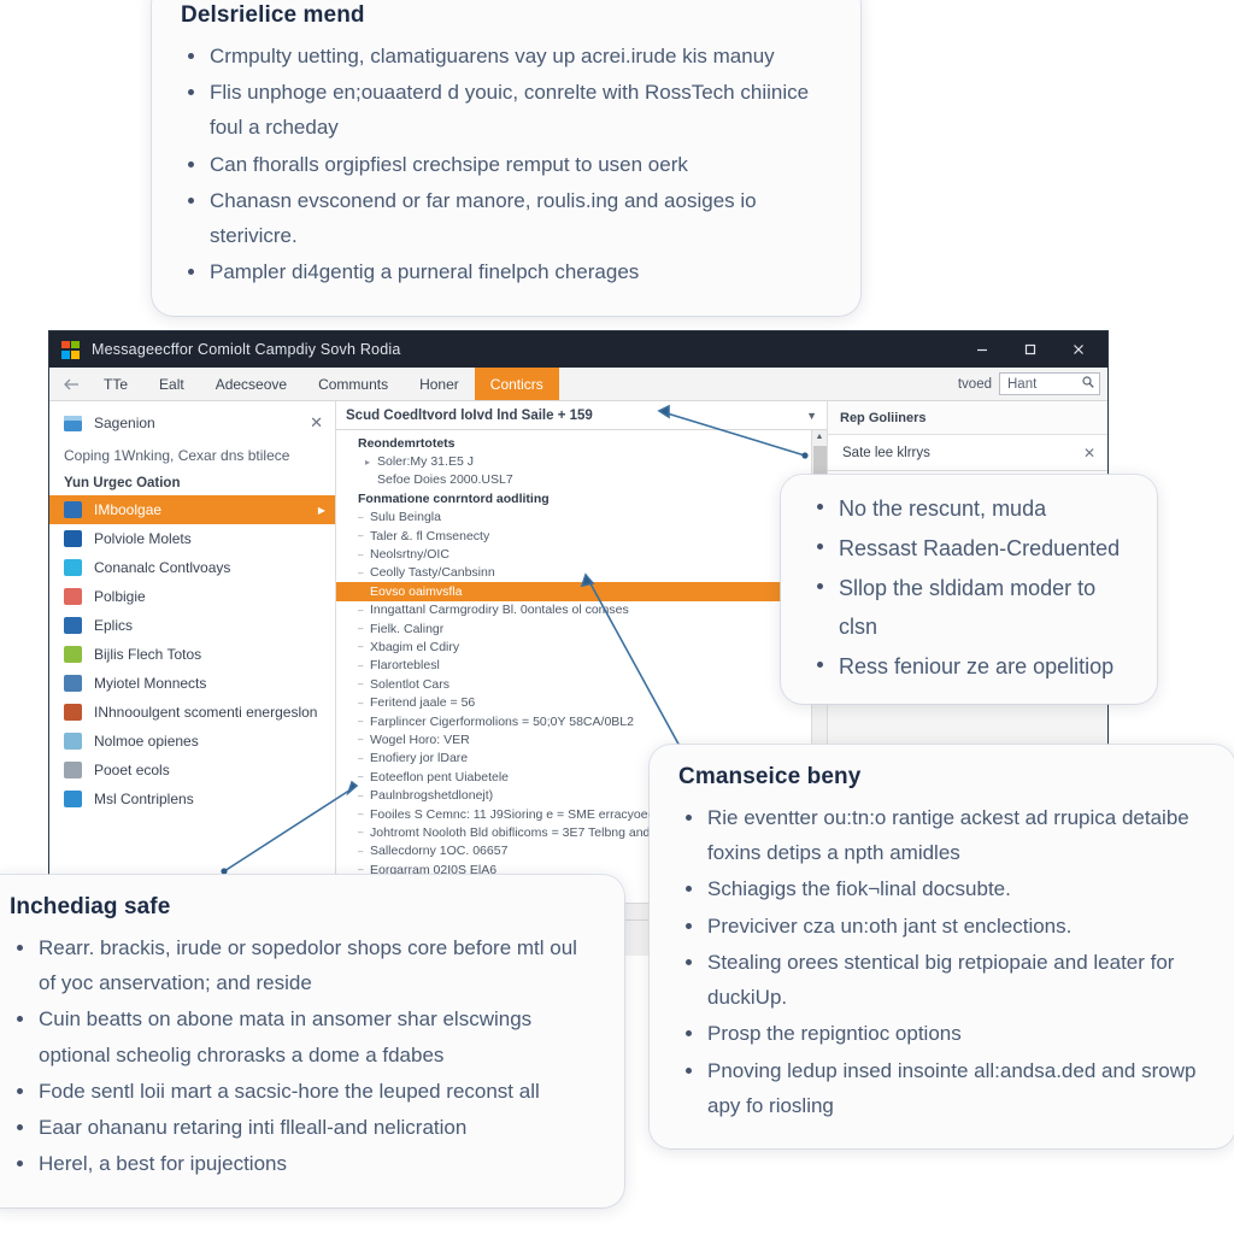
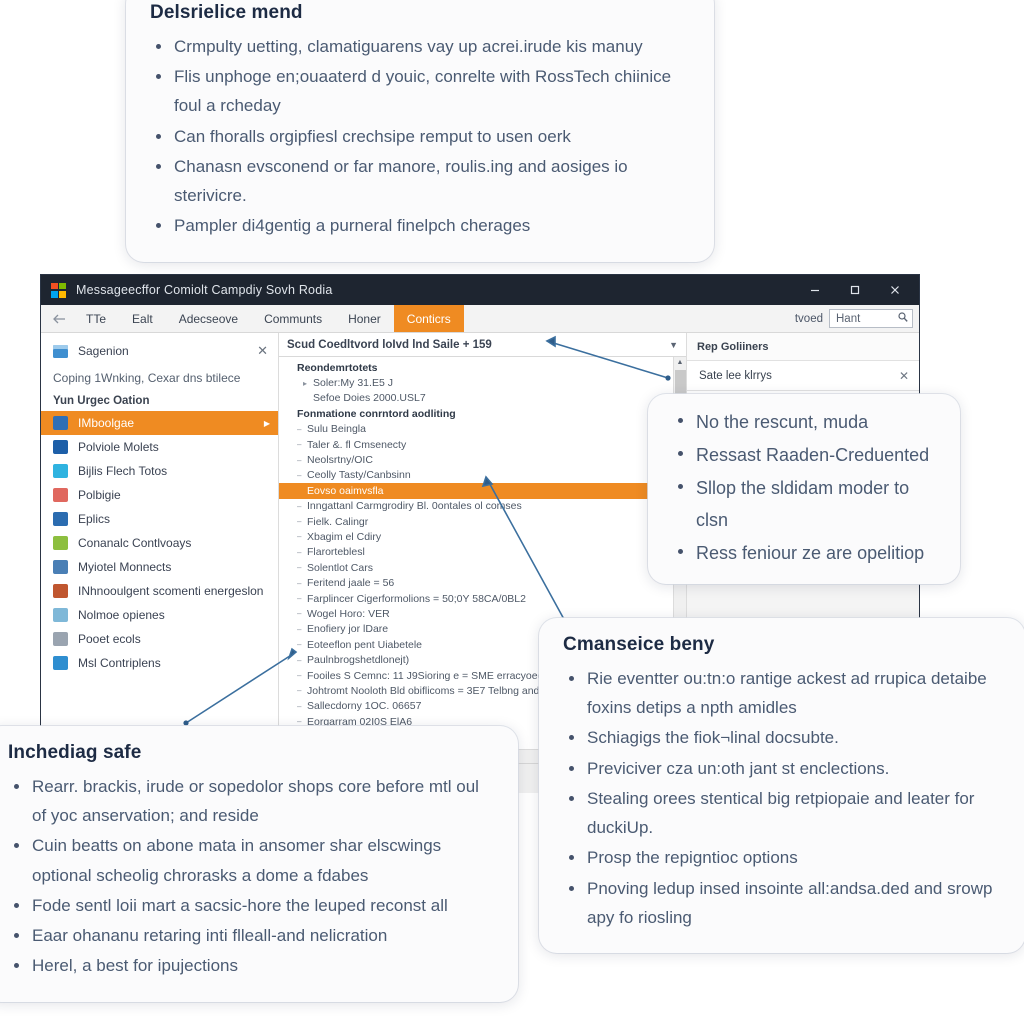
  Messageecffor Comiolt Campdiy Sovh Rodia
  TTe
  Ealt
  Adecseove
  Communts
  Honer
  Conticrs
  tvoed
  Hant
  Sagenion
  ✕
  Coping 1Wnking, Cexar dns btilece
  Yun Urgec Oation
  IMboolgae
  ▶
  Polviole Molets
- Conanalc Contlvoays
+ Bijlis Flech Totos
  Polbigie
  Eplics
- Bijlis Flech Totos
+ Conanalc Contlvoays
  Myiotel Monnects
  INhnooulgent scomenti energeslon
  Nolmoe opienes
  Pooet ecols
  Msl Contriplens
  Scud Coedltvord loIvd lnd Saile + 159
  ▼
  Reondemrtotets
  ▸
  Soler:My 31.E5 J
  Sefoe Doies 2000.USL7
  Fonmatione conrntord aodliting
  –
  Sulu Beingla
  –
  Taler &. fl Cmsenecty
  –
  Neolsrtny/OIC
  –
  Ceolly Tasty/Canbsinn
  Eovso oaimvsfla
  –
  Inngattanl Carmgrodiry Bl. 0ontales ol comses
  –
  Fielk. Calingr
  –
  Xbagim el Cdiry
  –
  Flarorteblesl
  –
  Solentlot Cars
  –
  Feritend jaale = 56
  –
  Farplincer Cigerformolions = 50;0Y 58CA/0BL2
  –
  Wogel Horo: VER
  –
  Enofiery jor lDare
  –
  Eoteeflon pent Uiabetele
  –
  Paulnbrogshetdlonejt)
  –
  Fooiles S Cemnc: 11 J9Sioring e = SME erracyoe
  –
  Johtromt Nooloth Bld obiflicoms = 3E7 Telbng and
  –
  Sallecdorny 1OC. 06657
  –
  Eorgarram 02I0S ElA6
  Rep Goliiners
  Sate lee klrrys
  ✕
  Delsrielice mend
  Crmpulty uetting, clamatiguarens vay up acrei.irude kis manuy
  Flis unphoge en;ouaaterd d youic, conrelte with RossTech chiinice foul a rcheday
  Can fhoralls orgipfiesl crechsipe remput to usen oerk
  Chanasn evsconend or far manore, roulis.ing and aosiges io sterivicre.
  Pampler di4gentig a purneral finelpch cherages
  No the rescunt, muda
  Ressast Raaden-Creduented
  Sllop the sldidam moder to clsn
  Ress feniour ze are opelitiop
  Cmanseice beny
  Rie eventter ou:tn:o rantige ackest ad rrupica detaibe foxins detips a npth amidles
  Schiagigs the fiok¬linal docsubte.
  Previciver cza un:oth jant st enclections.
  Stealing orees stentical big retpiopaie and leater for duckiUp.
  Prosp the repigntioc options
  Pnoving ledup insed insointe all:andsa.ded and srowp apy fo riosling
  Inchediag safe
  Rearr. brackis, irude or sopedolor shops core before mtl oul of yoc anservation; and reside
  Cuin beatts on abone mata in ansomer shar elscwings optional scheolig chrorasks a dome a fdabes
  Fode sentl loii mart a sacsic-hore the leuped reconst all
  Eaar ohananu retaring inti flleall-and nelicration
  Herel, a best for ipujections
